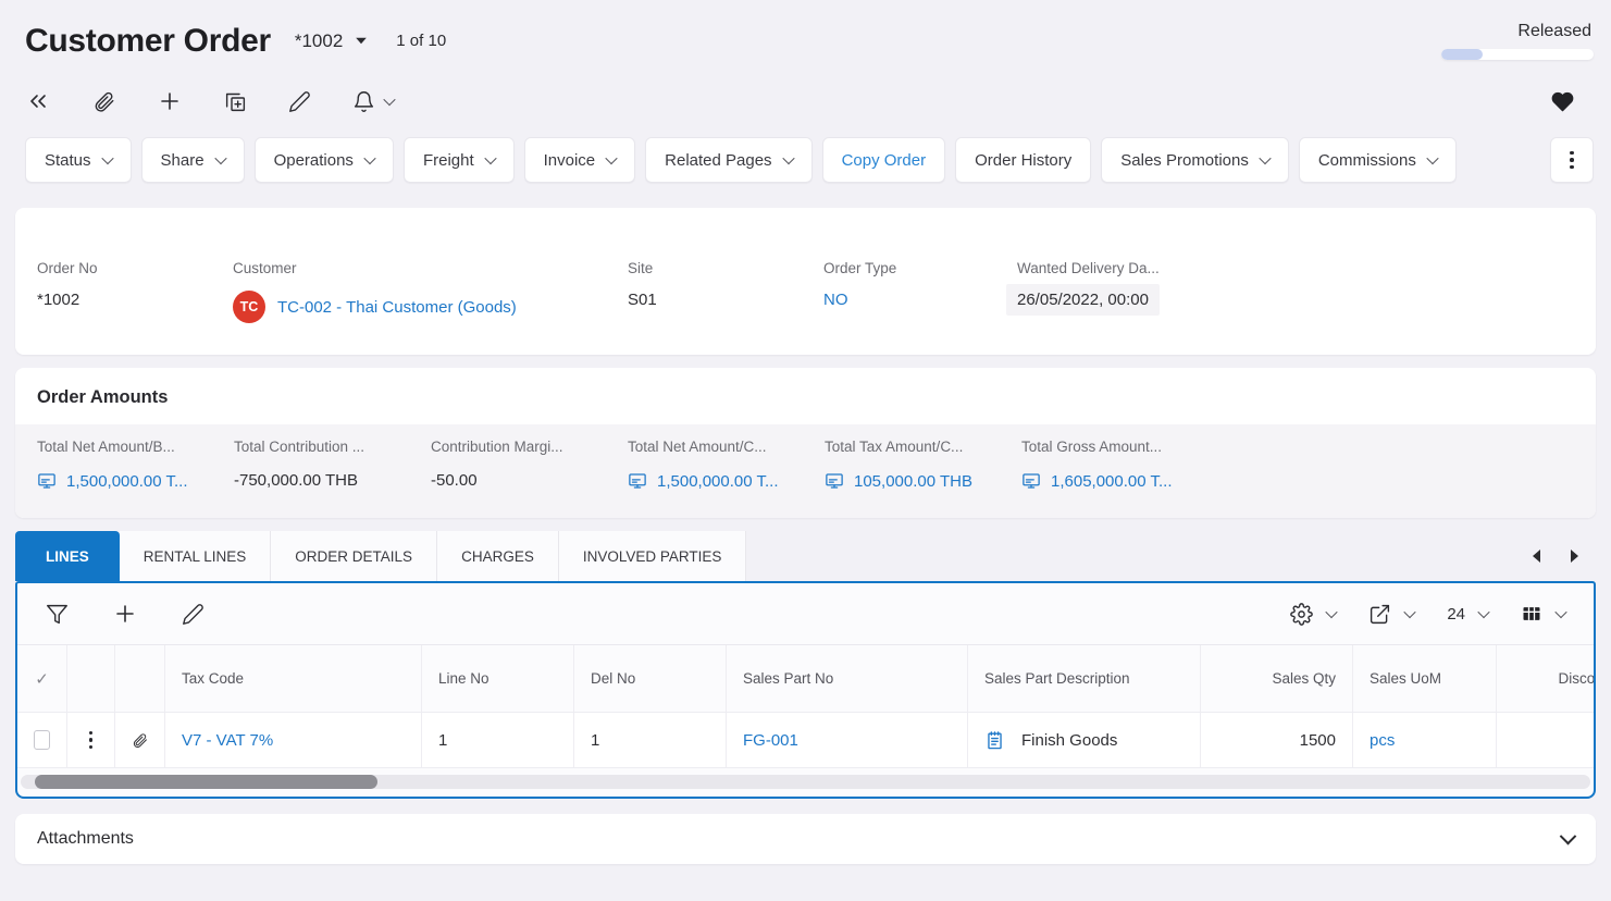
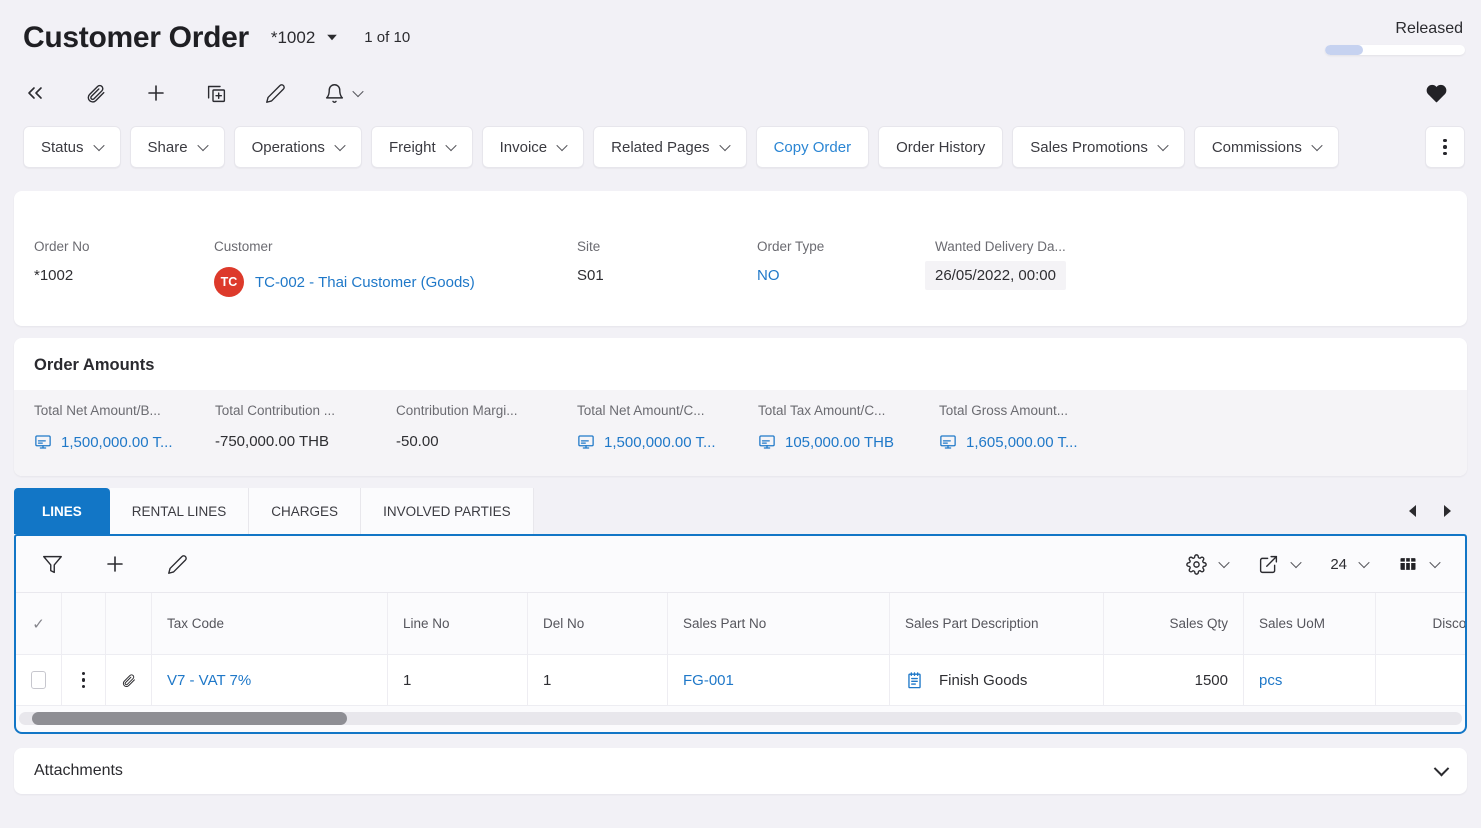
  Customer Order
  *1002
  1 of 10
  Released
  Status
  Share
  Operations
  Freight
  Invoice
  Related Pages
  Copy Order
  Order History
  Sales Promotions
  Commissions
  Order No
  *1002
  Customer
  TC
  TC-002 - Thai Customer (Goods)
  Site
  S01
  Order Type
  NO
  Wanted Delivery Da...
  26/05/2022, 00:00
  Order Amounts
  Total Net Amount/B...
  1,500,000.00 T...
  Total Contribution ...
  -750,000.00 THB
  Contribution Margi...
  -50.00
  Total Net Amount/C...
  1,500,000.00 T...
  Total Tax Amount/C...
  105,000.00 THB
  Total Gross Amount...
  1,605,000.00 T...
  LINES
  RENTAL LINES
- ORDER DETAILS
  CHARGES
  INVOLVED PARTIES
  24
  ✓
  Tax Code
  Line No
  Del No
  Sales Part No
  Sales Part Description
  Sales Qty
  Sales UoM
  V7 - VAT 7%
  1
  1
  FG-001
  Finish Goods
  1500
  pcs
  Attachments
